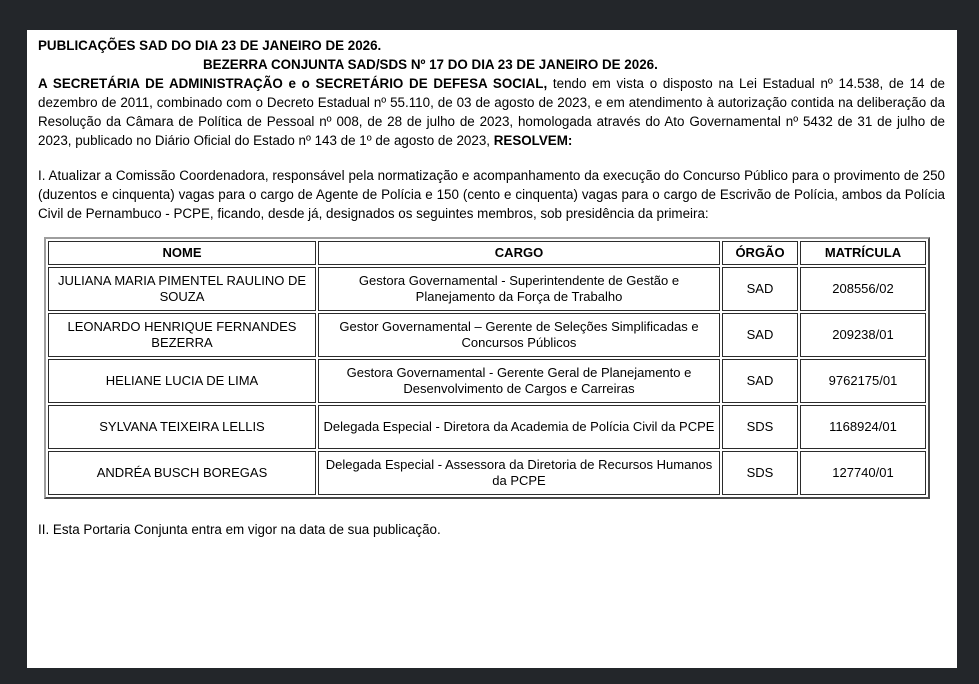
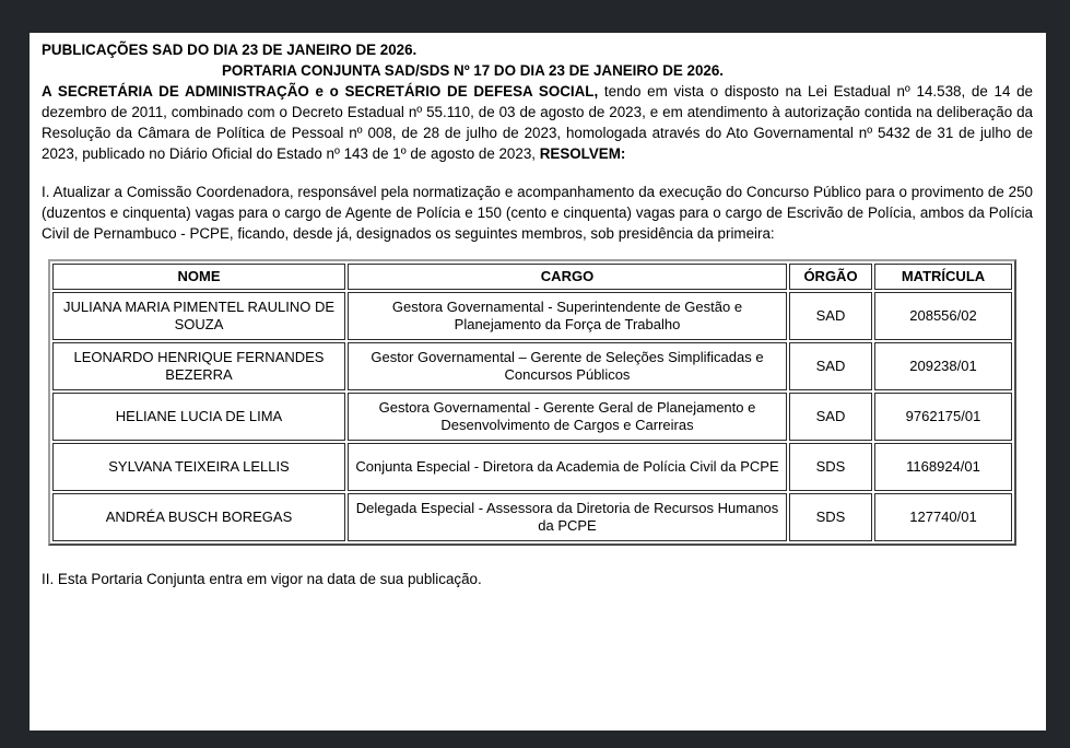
  PUBLICAÇÕES SAD DO DIA 23 DE JANEIRO DE 2026.
- BEZERRA CONJUNTA SAD/SDS Nº 17 DO DIA 23 DE JANEIRO DE 2026.
+ PORTARIA CONJUNTA SAD/SDS Nº 17 DO DIA 23 DE JANEIRO DE 2026.
  A SECRETÁRIA DE ADMINISTRAÇÃO e o SECRETÁRIO DE DEFESA SOCIAL, tendo em vista o disposto na Lei Estadual nº 14.538, de 14 de dezembro de 2011, combinado com o Decreto Estadual nº 55.110, de 03 de agosto de 2023, e em atendimento à autorização contida na deliberação da Resolução da Câmara de Política de Pessoal nº 008, de 28 de julho de 2023, homologada através do Ato Governamental nº 5432 de 31 de julho de 2023, publicado no Diário Oficial do Estado nº 143 de 1º de agosto de 2023, RESOLVEM:
  I. Atualizar a Comissão Coordenadora, responsável pela normatização e acompanhamento da execução do Concurso Público para o provimento de 250 (duzentos e cinquenta) vagas para o cargo de Agente de Polícia e 150 (cento e cinquenta) vagas para o cargo de Escrivão de Polícia, ambos da Polícia Civil de Pernambuco - PCPE, ficando, desde já, designados os seguintes membros, sob presidência da primeira:
  NOME	CARGO	ÓRGÃO	MATRÍCULA
  JULIANA MARIA PIMENTEL RAULINO DE SOUZA	Gestora Governamental - Superintendente de Gestão e Planejamento da Força de Trabalho	SAD	208556/02
  LEONARDO HENRIQUE FERNANDES BEZERRA	Gestor Governamental – Gerente de Seleções Simplificadas e Concursos Públicos	SAD	209238/01
  HELIANE LUCIA DE LIMA	Gestora Governamental - Gerente Geral de Planejamento e Desenvolvimento de Cargos e Carreiras	SAD	9762175/01
- SYLVANA TEIXEIRA LELLIS	Delegada Especial - Diretora da Academia de Polícia Civil da PCPE	SDS	1168924/01
+ SYLVANA TEIXEIRA LELLIS	Conjunta Especial - Diretora da Academia de Polícia Civil da PCPE	SDS	1168924/01
  ANDRÉA BUSCH BOREGAS	Delegada Especial - Assessora da Diretoria de Recursos Humanos da PCPE	SDS	127740/01
  II. Esta Portaria Conjunta entra em vigor na data de sua publicação.
